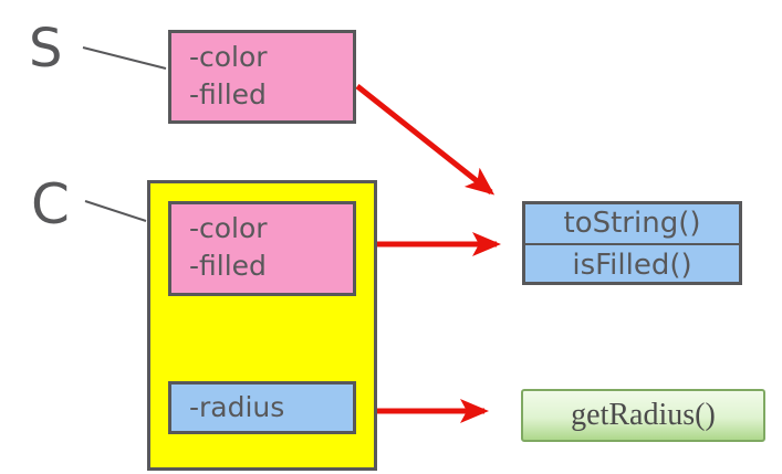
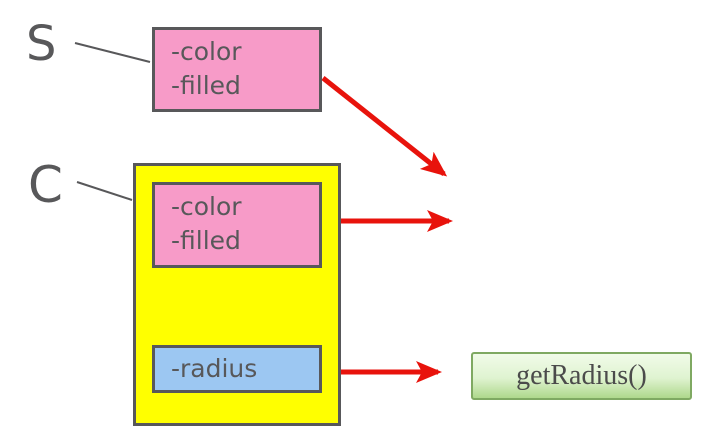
  S
  C
  -color
  -filled
  -color
  -filled
  -radius
- toString()
- isFilled()
  getRadius()
